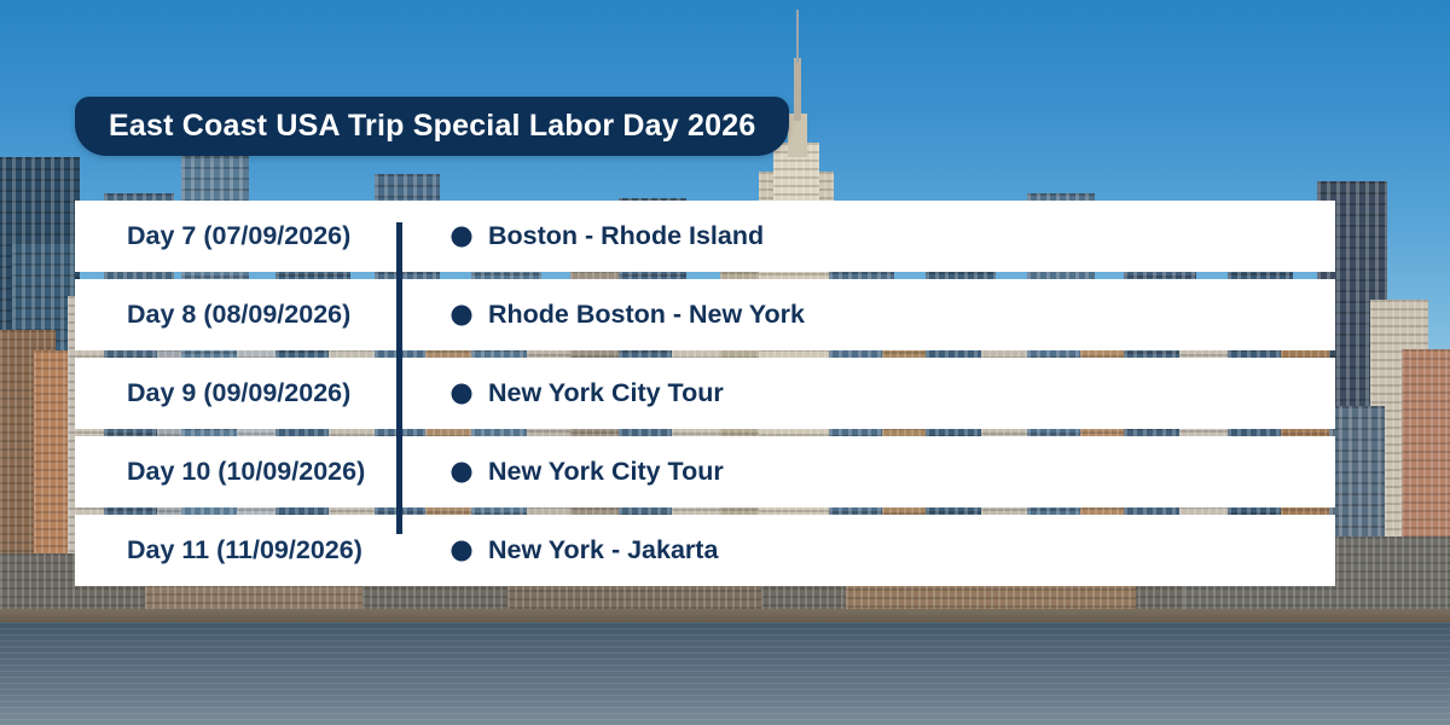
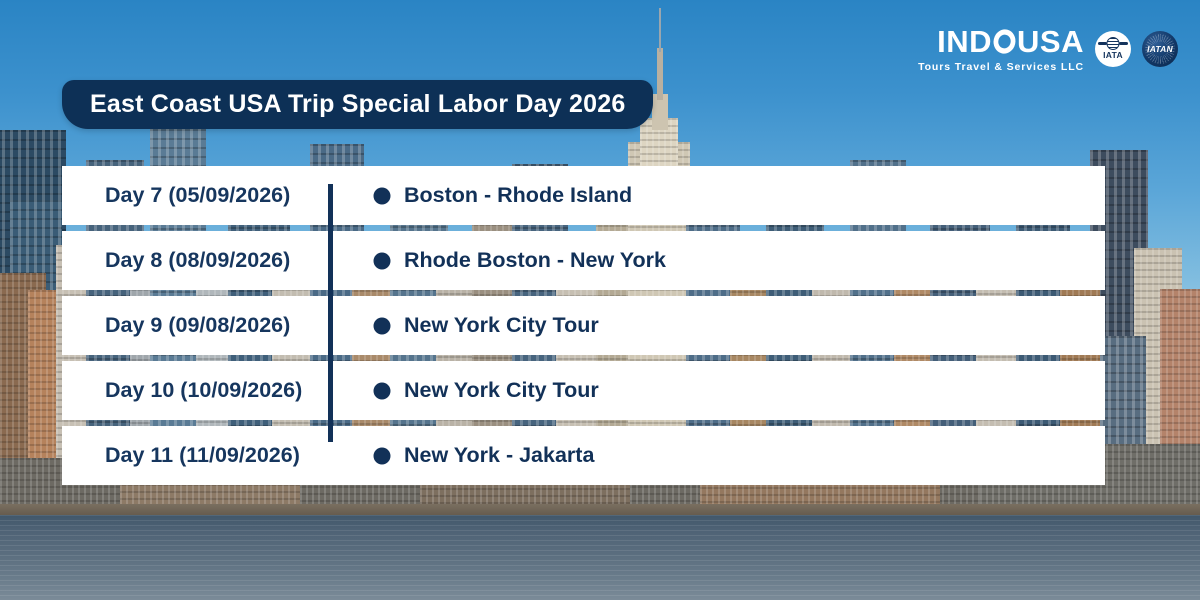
+ IND
+ USA
+ Tours Travel & Services LLC
+ IATA
  East Coast USA Trip Special Labor Day 2026
- Day 7 (07/09/2026)
+ Day 7 (05/09/2026)
  Boston - Rhode Island
  Day 8 (08/09/2026)
  Rhode Boston - New York
- Day 9 (09/09/2026)
+ Day 9 (09/08/2026)
  New York City Tour
  Day 10 (10/09/2026)
  New York City Tour
  Day 11 (11/09/2026)
  New York - Jakarta
